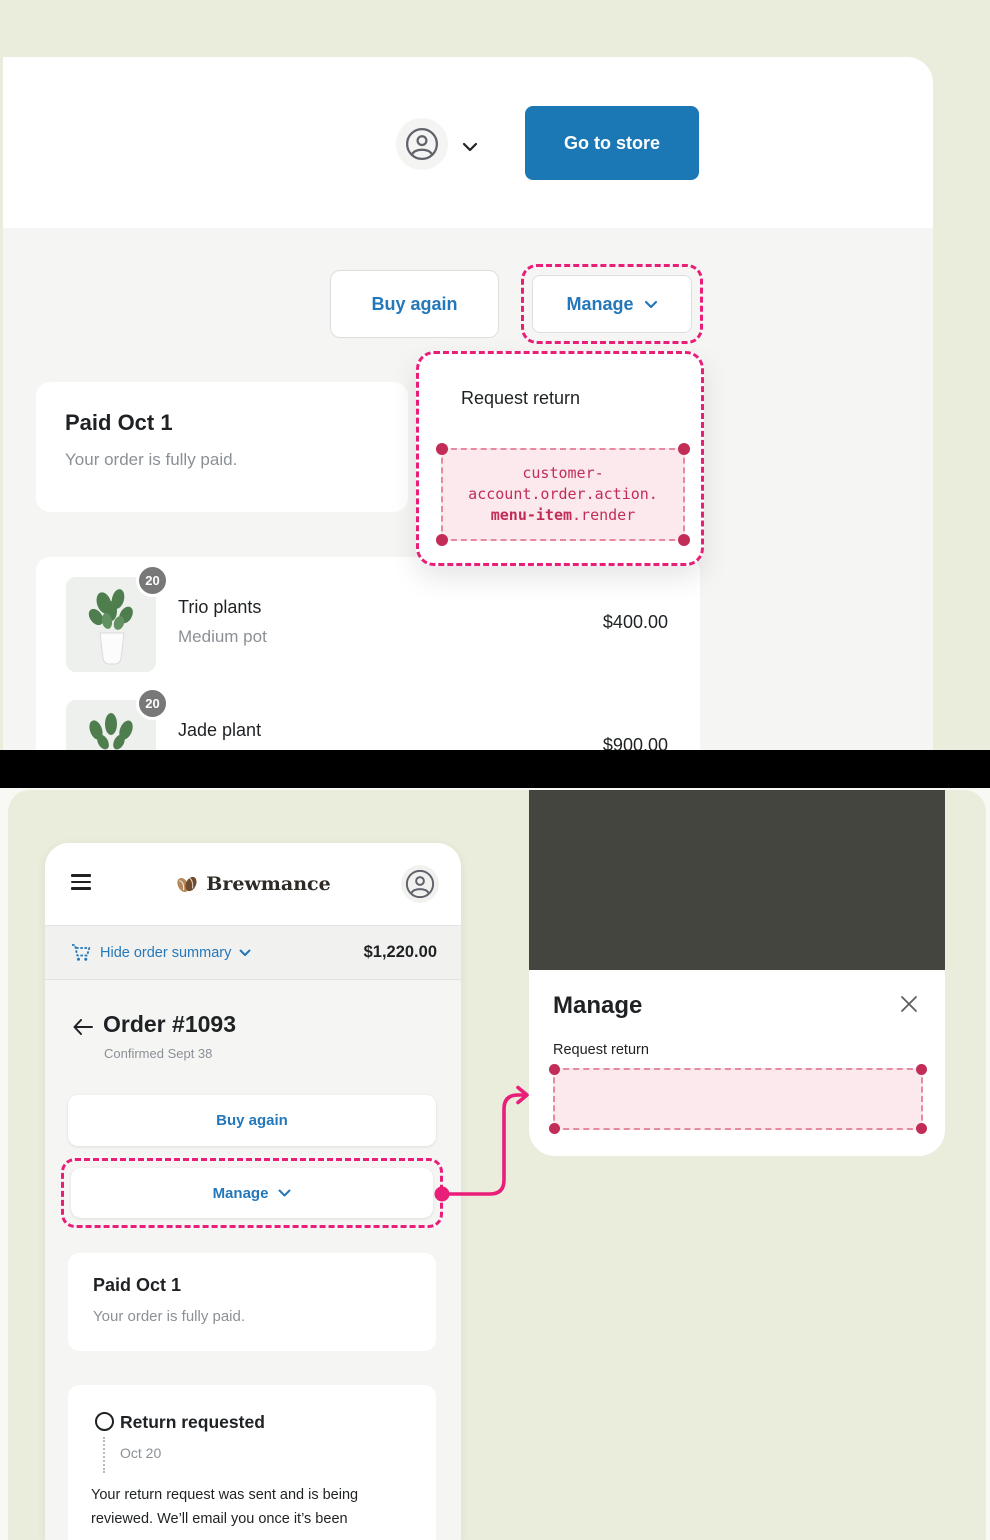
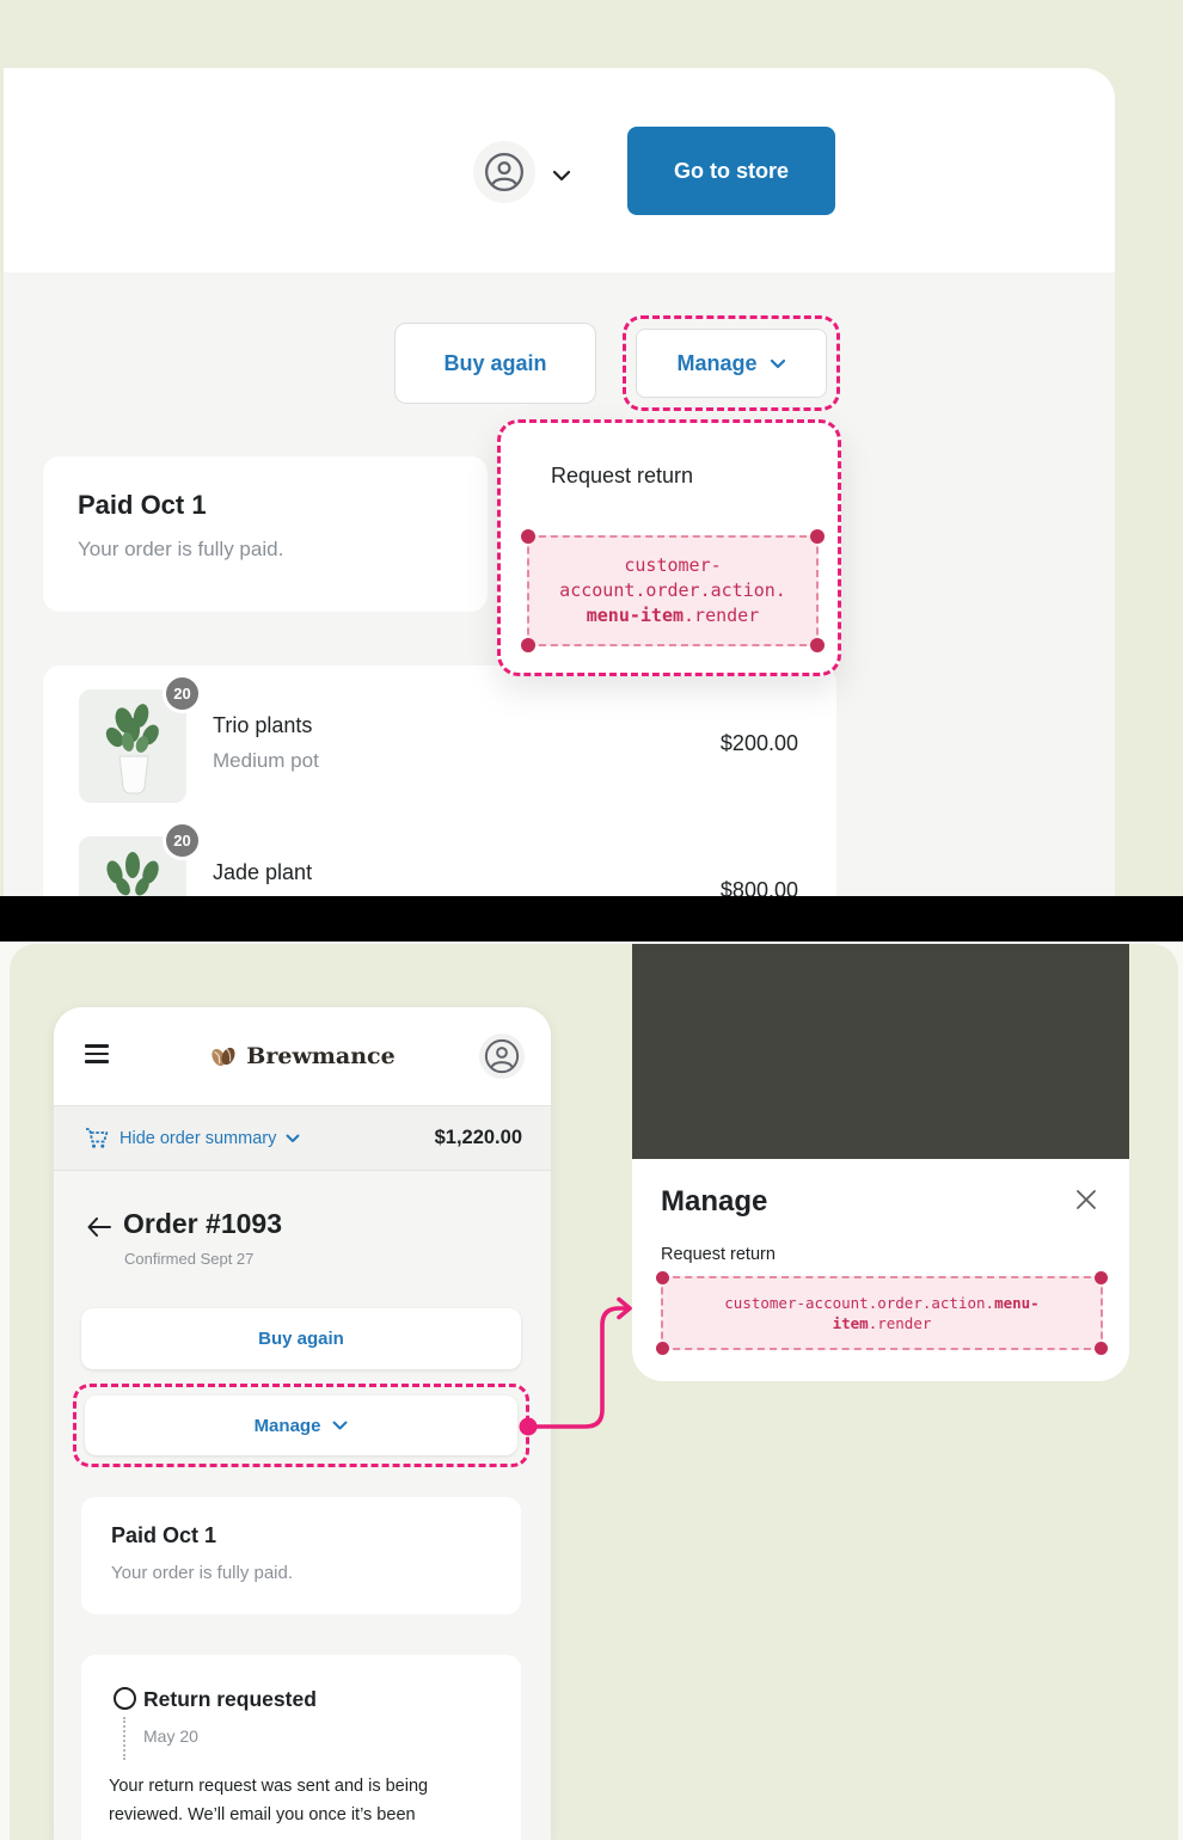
  Go to store
  Buy again
  Manage
  Paid Oct 1
  Your order is fully paid.
  20
  Trio plants
  Medium pot
- $400.00
+ $200.00
  20
  Jade plant
- $900.00
+ $800.00
  Request return
  customer-
  account.order.action.
  menu-item.render
  Manage
  Request return
+ customer-account.order.action.menu-
+ item.render
  Brewmance
  Hide order summary
  $1,220.00
  Order #1093
- Confirmed Sept 38
+ Confirmed Sept 27
  Buy again
  Manage
  Paid Oct 1
  Your order is fully paid.
  Return requested
- Oct 20
+ May 20
  Your return request was sent and is being reviewed. We’ll email you once it’s been
